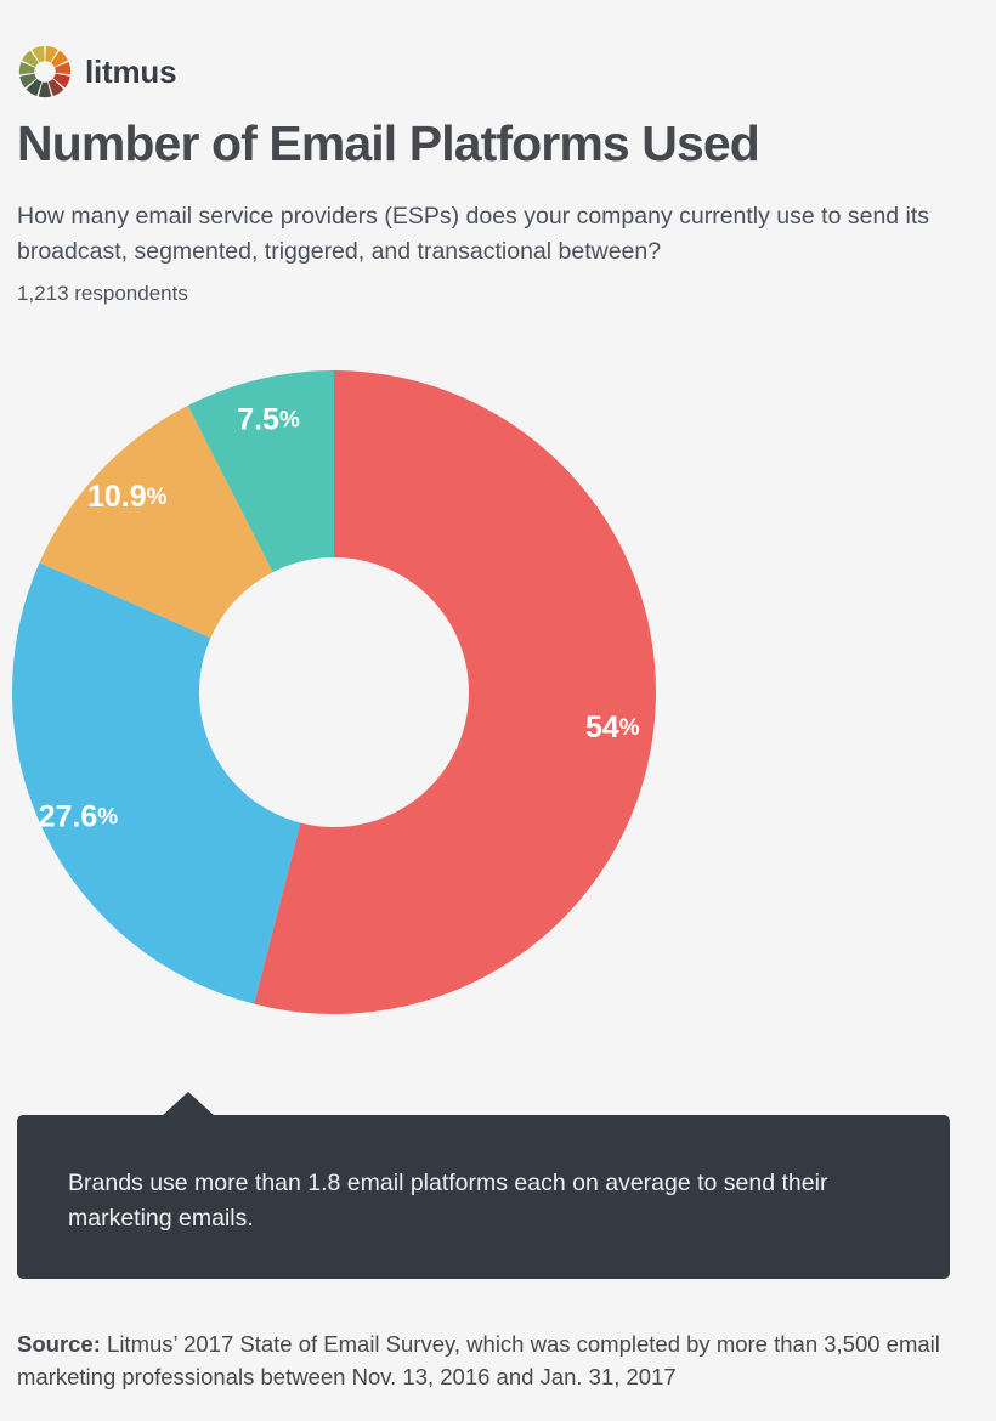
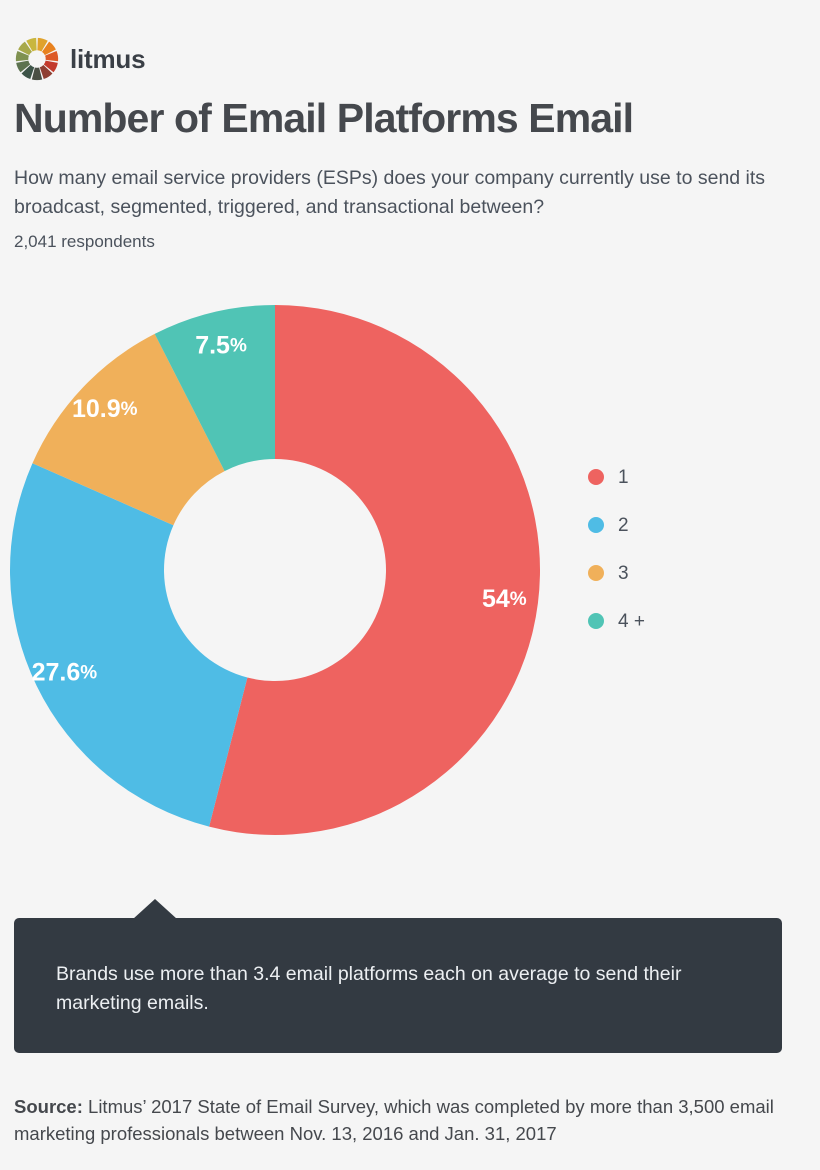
  litmus
- Number of Email Platforms Used
+ Number of Email Platforms Email
  How many email service providers (ESPs) does your company currently use to send its broadcast, segmented, triggered, and transactional between?
- 1,213 respondents
+ 2,041 respondents
  54%
  27.6%
  10.9%
  7.5%
+ 1
+ 2
+ 3
+ 4 +
- Brands use more than 1.8 email platforms each on average to send their marketing emails.
+ Brands use more than 3.4 email platforms each on average to send their marketing emails.
  Source: Litmus’ 2017 State of Email Survey, which was completed by more than 3,500 email marketing professionals between Nov. 13, 2016 and Jan. 31, 2017
